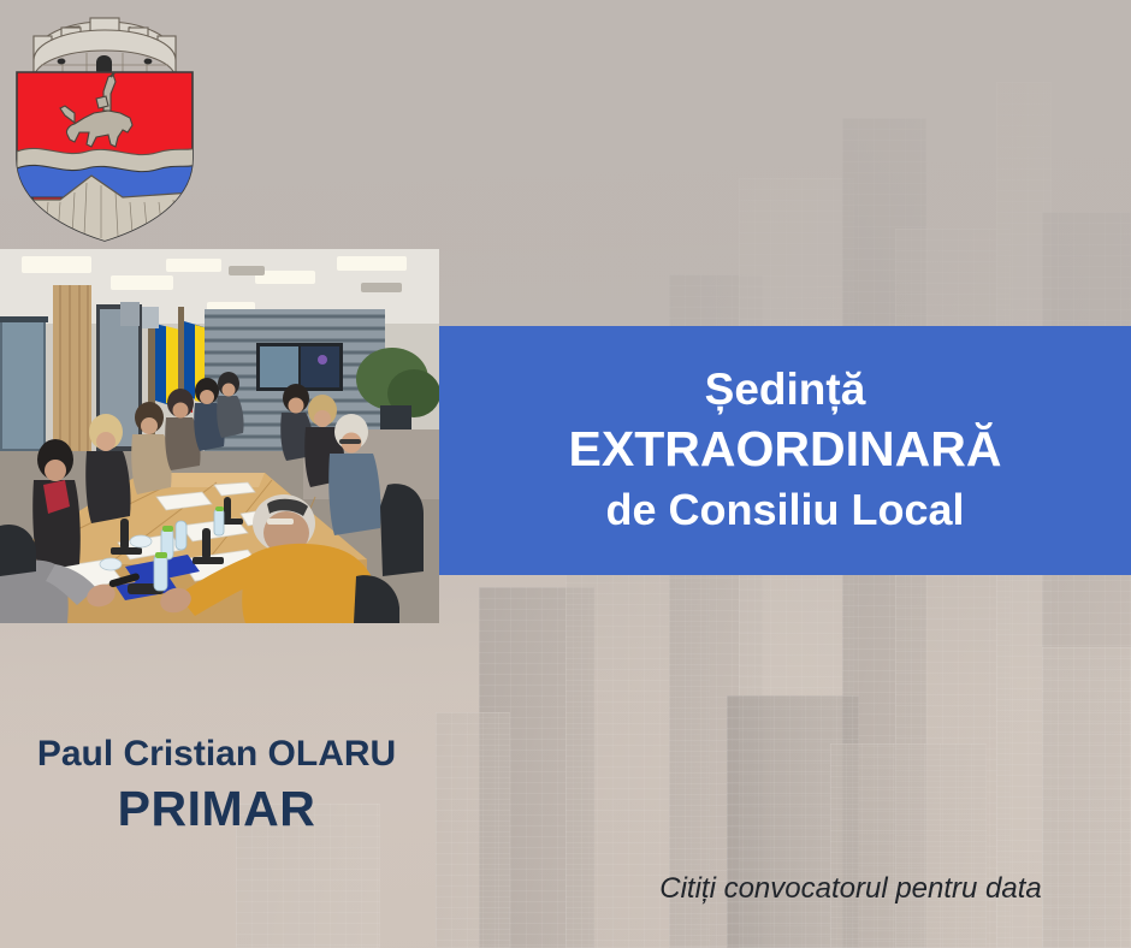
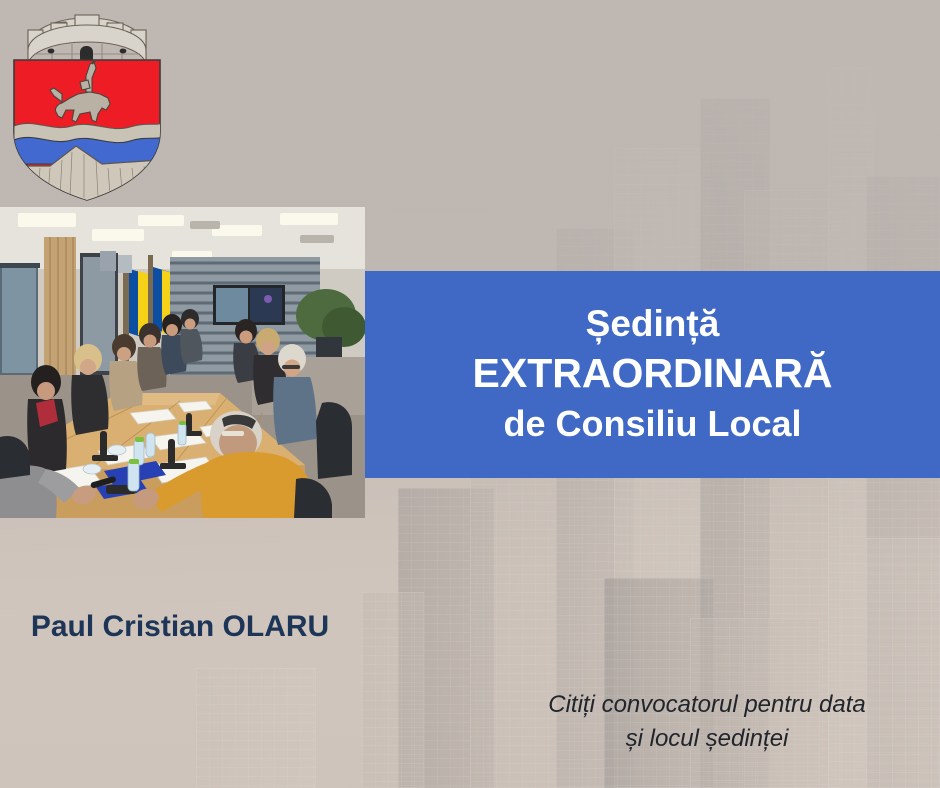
  Ședință
  EXTRAORDINARĂ
  de Consiliu Local
  Paul Cristian OLARU
- PRIMAR
  Citiți convocatorul pentru data
+ și locul ședinței
